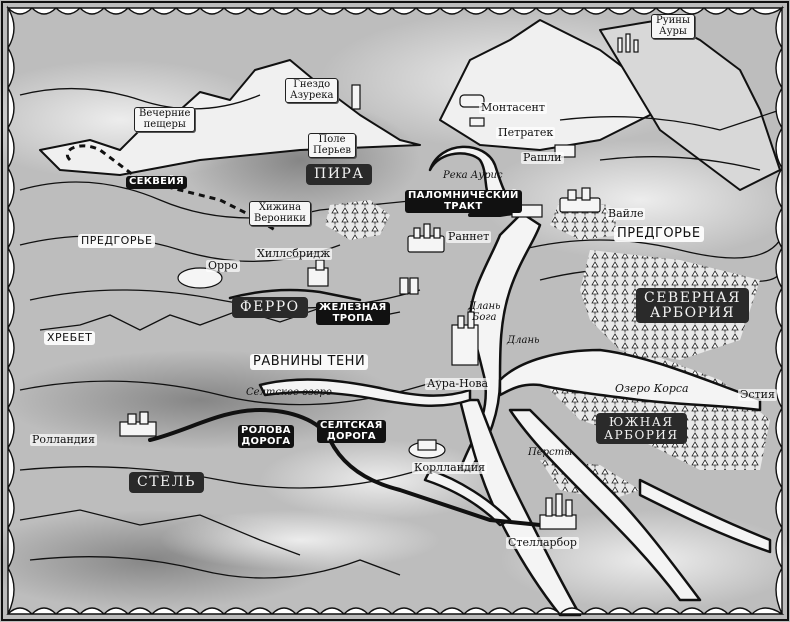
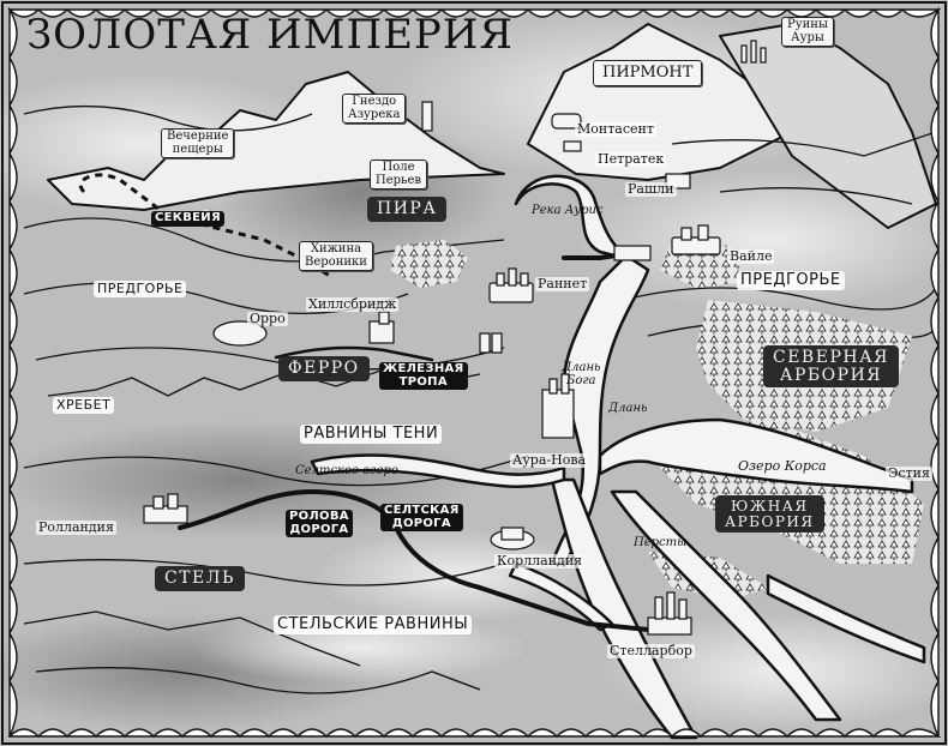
+ ЗОЛОТАЯ ИМПЕРИЯ
+ ПИРМОНТ
  Руины
  Ауры
  Гнездо
  Азурека
  Вечерние
  пещеры
  Поле
  Перьев
  Хижина
  Вероники
  ПИРА
  ФЕРРО
  СТЕЛЬ
  СЕВЕРНАЯ
  АРБОРИЯ
  ЮЖНАЯ
  АРБОРИЯ
  СЕКВЕЙЯ
- ПАЛОМНИЧЕСКИЙ
- ТРАКТ
  ЖЕЛЕЗНАЯ
  ТРОПА
  РОЛОВА
  ДОРОГА
  СЕЛТСКАЯ
  ДОРОГА
  ПРЕДГОРЬЕ
  ПРЕДГОРЬЕ
  ХРЕБЕТ
  РАВНИНЫ ТЕНИ
+ СТЕЛЬСКИЕ РАВНИНЫ
  Монтасент
  Петратек
  Рашли
  Вайле
  Раннет
  Хиллсбридж
  Орро
  Аура-Нова
  Ролландия
  Корлландия
  Стелларбор
  Эстия
  Река Аурис
  Длань
  Бога
  Длань
  Селтское озеро
  Озеро Корса
  Персты
